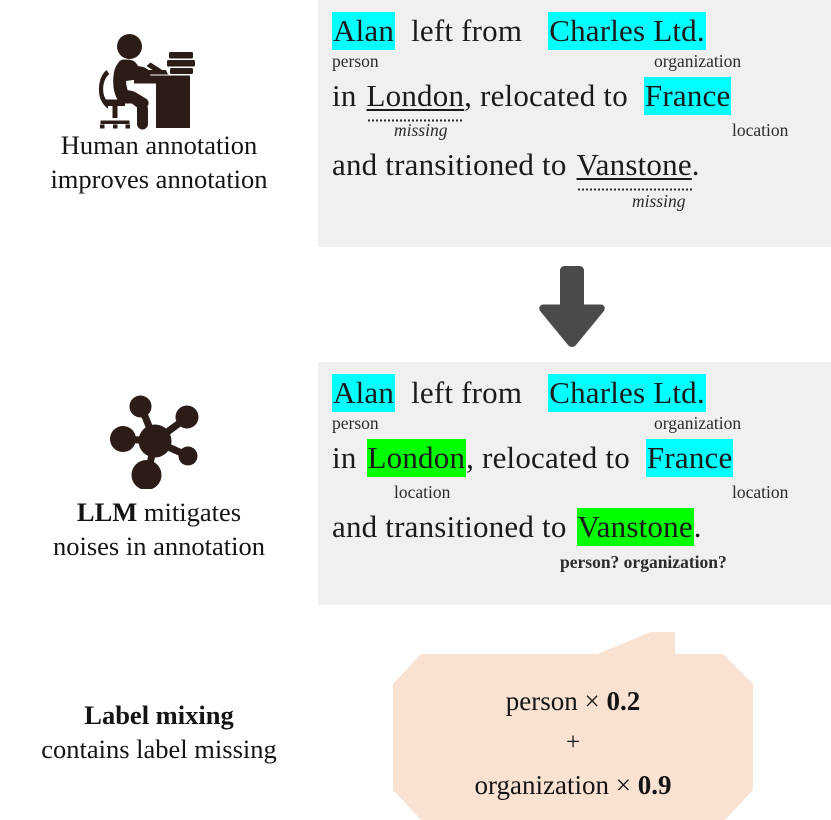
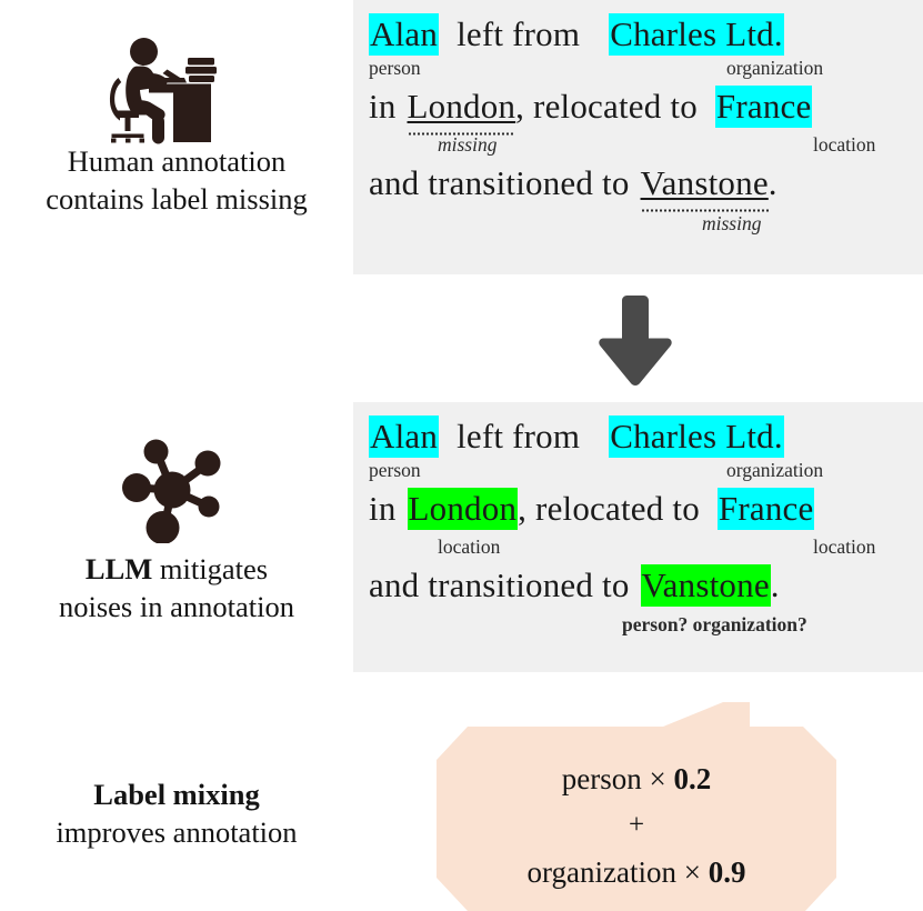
  Human annotation
- improves annotation
+ contains label missing
  Alan left from Charles Ltd.
  person
  organization
  in London, relocated to France
  missing
  location
  and transitioned to Vanstone.
  missing
  LLM mitigates
  noises in annotation
  Alan left from Charles Ltd.
  person
  organization
  in London, relocated to France
  location
  location
  and transitioned to Vanstone.
  person? organization?
  Label mixing
- contains label missing
+ improves annotation
  person × 0.2
  +
  organization × 0.9
